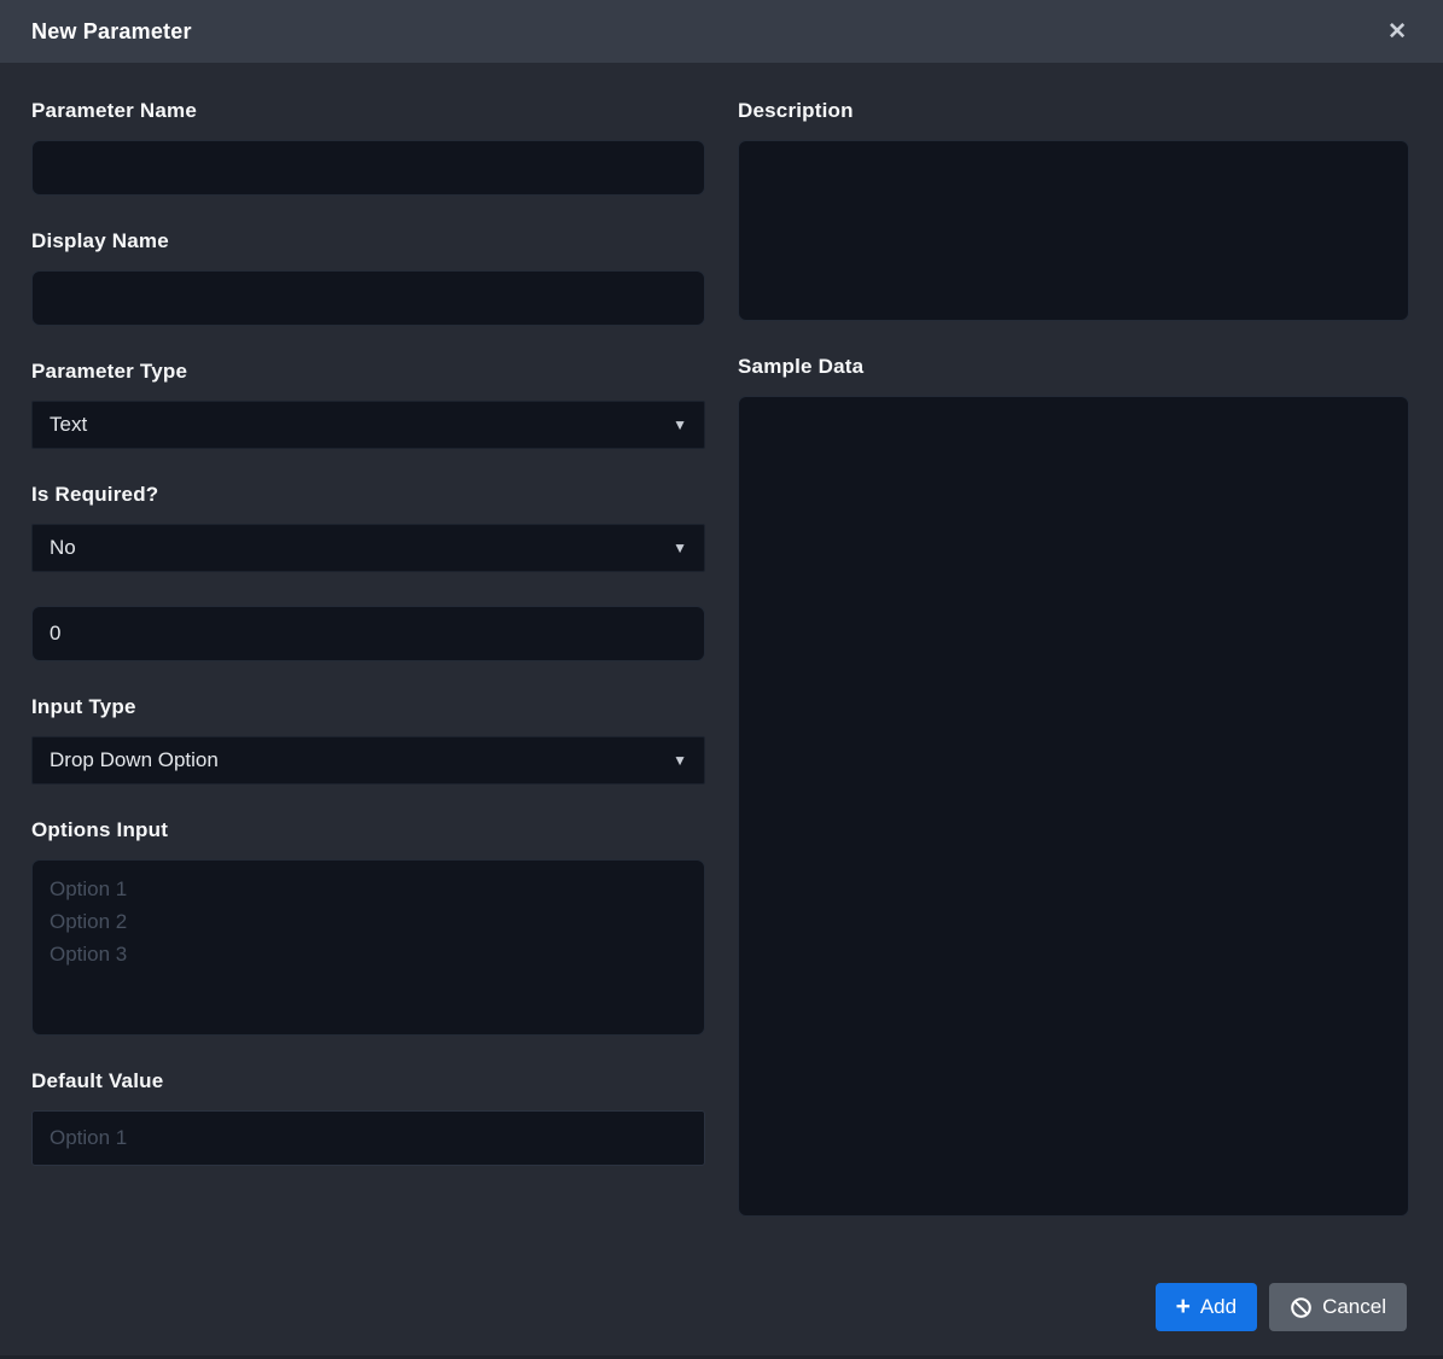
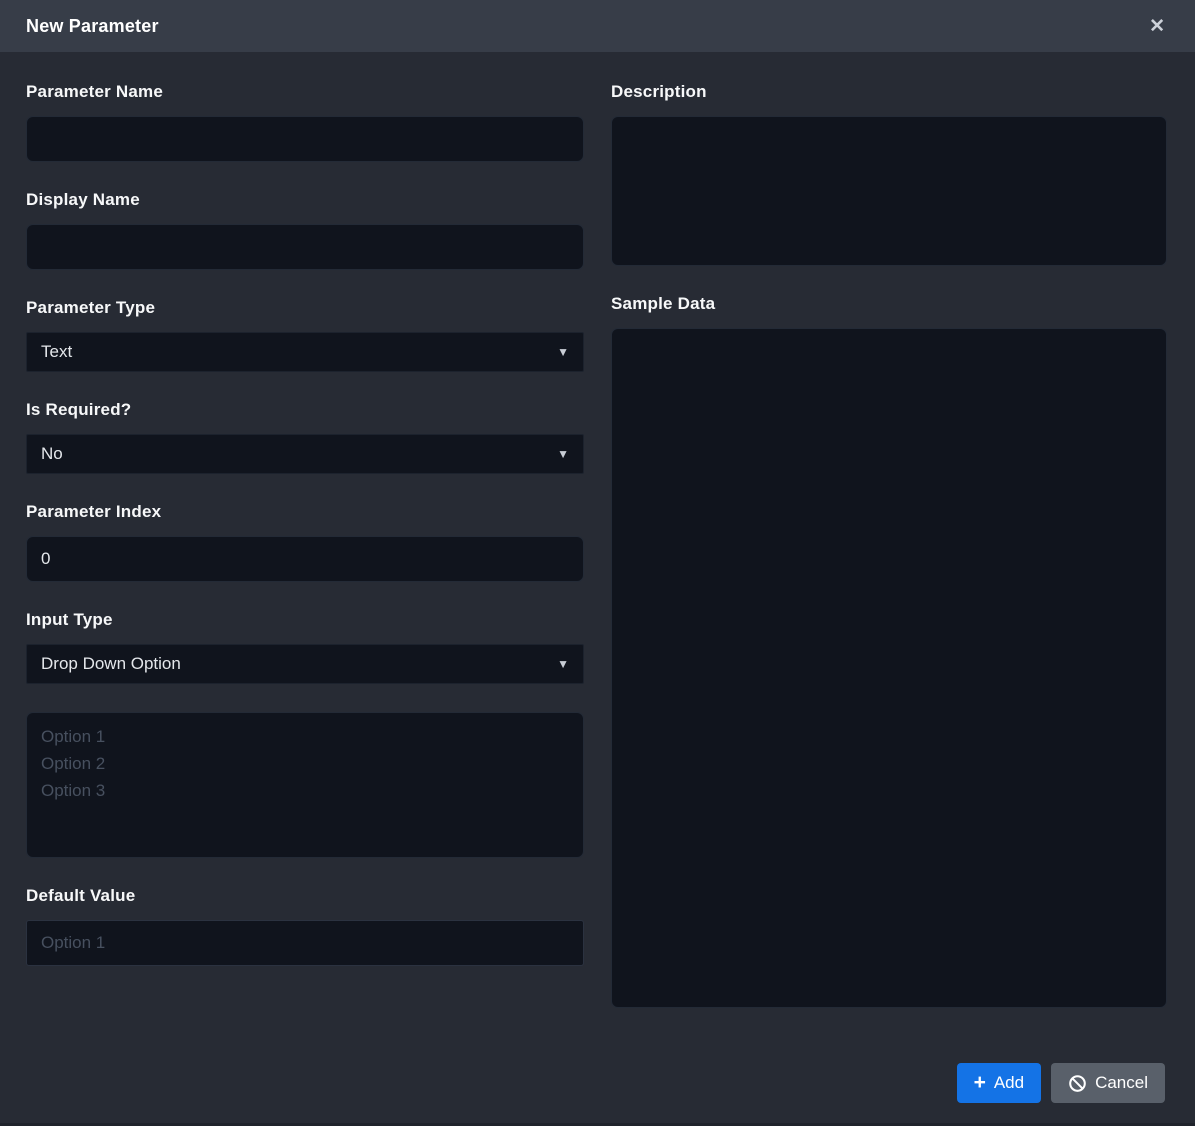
  New Parameter
  ✕
  Parameter Name
  Display Name
  Parameter Type
  Text
  ▼
  Is Required?
  No
  ▼
+ Parameter Index
  0
  Input Type
  Drop Down Option
  ▼
- Options Input
  Option 1
  Option 2
  Option 3
  Default Value
  Option 1
  Description
  Sample Data
  +
  Add
  Cancel
